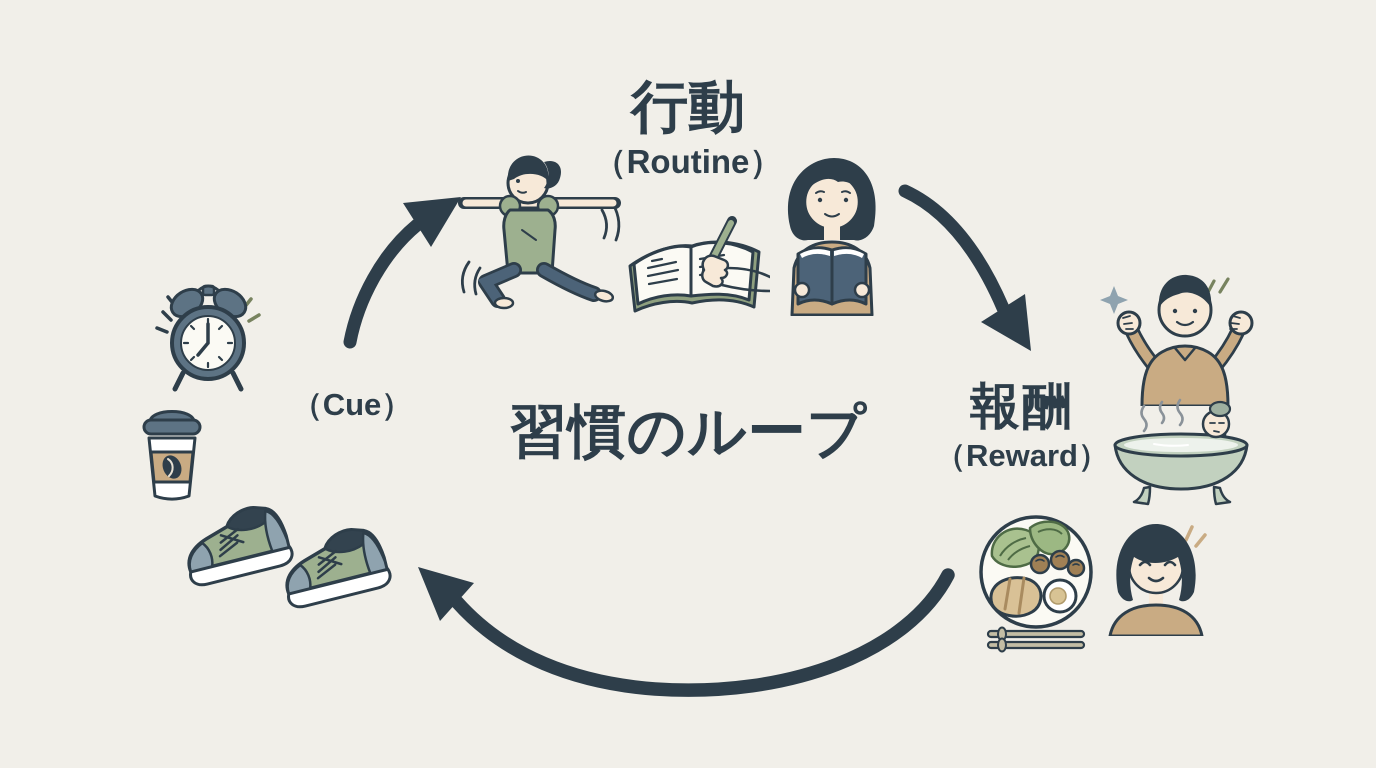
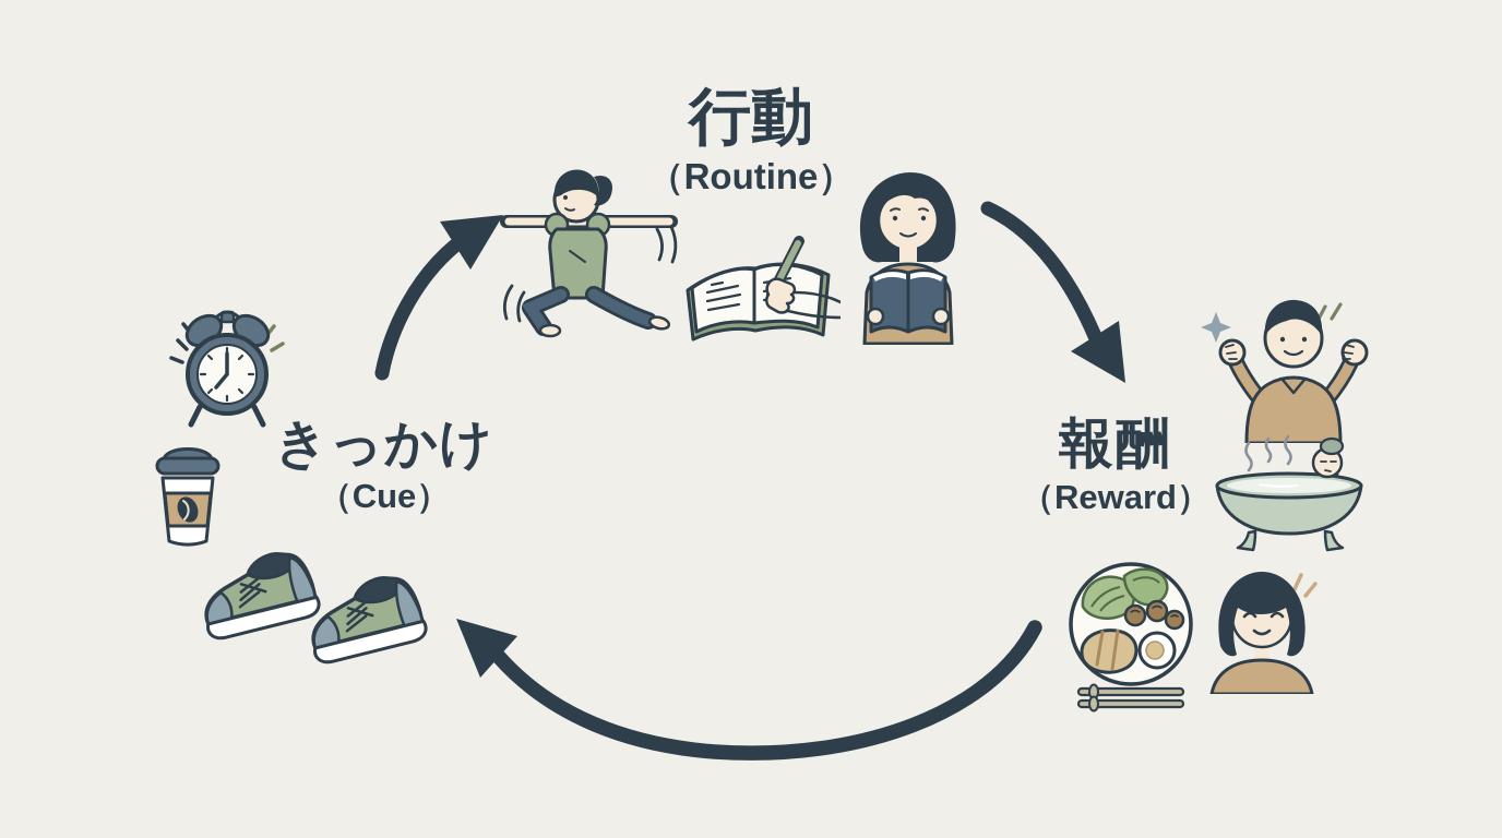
  行動
  （Routine）
+ きっかけ
  （Cue）
  報酬
  （Reward）
- 習慣のループ
